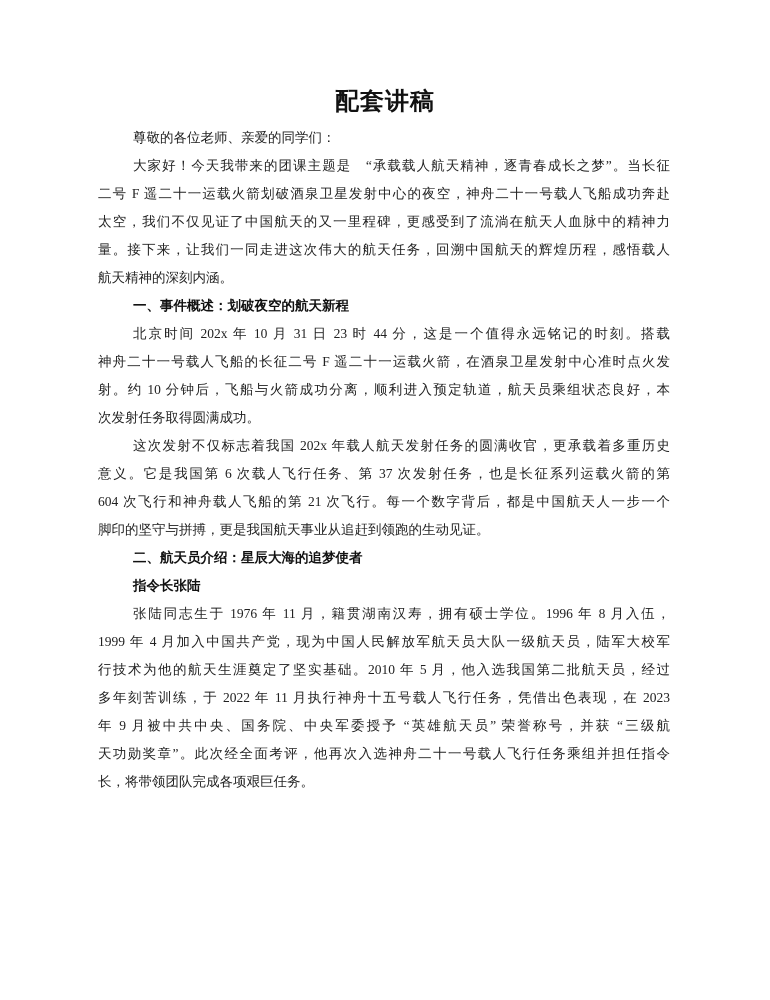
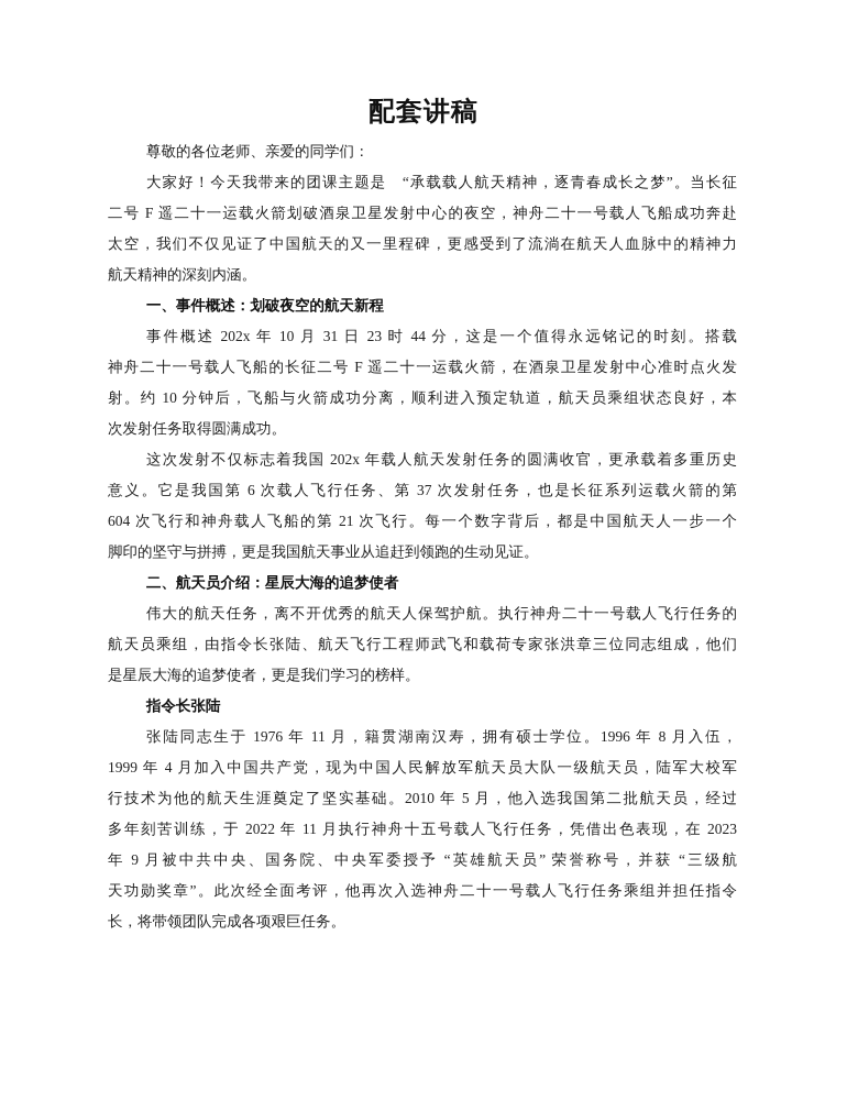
  配套讲稿
  尊敬的各位老师、亲爱的同学们：
  大家好！今天我带来的团课主题是 “承载载人航天精神，逐青春成长之梦”。当长征
  二号 F 遥二十一运载火箭划破酒泉卫星发射中心的夜空，神舟二十一号载人飞船成功奔赴
  太空，我们不仅见证了中国航天的又一里程碑，更感受到了流淌在航天人血脉中的精神力
- 量。接下来，让我们一同走进这次伟大的航天任务，回溯中国航天的辉煌历程，感悟载人
  航天精神的深刻内涵。
  一、事件概述：划破夜空的航天新程
- 北京时间 202x 年 10 月 31 日 23 时 44 分，这是一个值得永远铭记的时刻。搭载
+ 事件概述 202x 年 10 月 31 日 23 时 44 分，这是一个值得永远铭记的时刻。搭载
  神舟二十一号载人飞船的长征二号 F 遥二十一运载火箭，在酒泉卫星发射中心准时点火发
  射。约 10 分钟后，飞船与火箭成功分离，顺利进入预定轨道，航天员乘组状态良好，本
  次发射任务取得圆满成功。
  这次发射不仅标志着我国 202x 年载人航天发射任务的圆满收官，更承载着多重历史
  意义。它是我国第 6 次载人飞行任务、第 37 次发射任务，也是长征系列运载火箭的第
  604 次飞行和神舟载人飞船的第 21 次飞行。每一个数字背后，都是中国航天人一步一个
  脚印的坚守与拼搏，更是我国航天事业从追赶到领跑的生动见证。
  二、航天员介绍：星辰大海的追梦使者
+ 伟大的航天任务，离不开优秀的航天人保驾护航。执行神舟二十一号载人飞行任务的
+ 航天员乘组，由指令长张陆、航天飞行工程师武飞和载荷专家张洪章三位同志组成，他们
+ 是星辰大海的追梦使者，更是我们学习的榜样。
  指令长张陆
  张陆同志生于 1976 年 11 月，籍贯湖南汉寿，拥有硕士学位。1996 年 8 月入伍，
  1999 年 4 月加入中国共产党，现为中国人民解放军航天员大队一级航天员，陆军大校军
  行技术为他的航天生涯奠定了坚实基础。2010 年 5 月，他入选我国第二批航天员，经过
  多年刻苦训练，于 2022 年 11 月执行神舟十五号载人飞行任务，凭借出色表现，在 2023
  年 9 月被中共中央、国务院、中央军委授予 “英雄航天员” 荣誉称号，并获 “三级航
  天功勋奖章”。此次经全面考评，他再次入选神舟二十一号载人飞行任务乘组并担任指令
  长，将带领团队完成各项艰巨任务。
